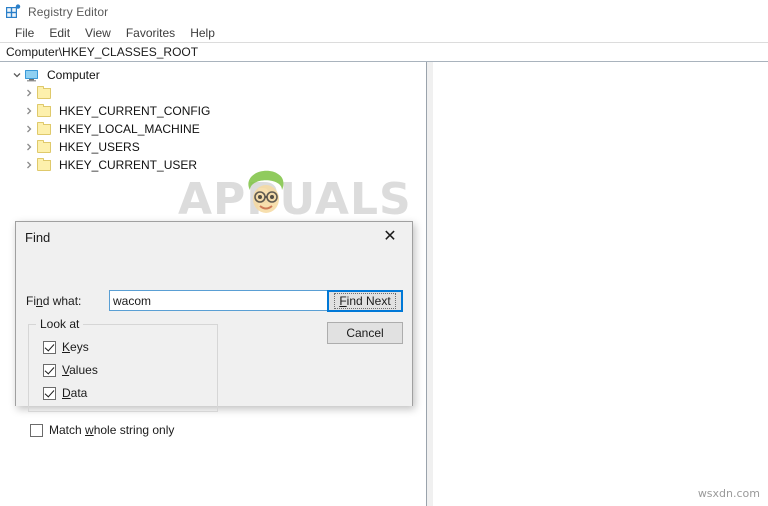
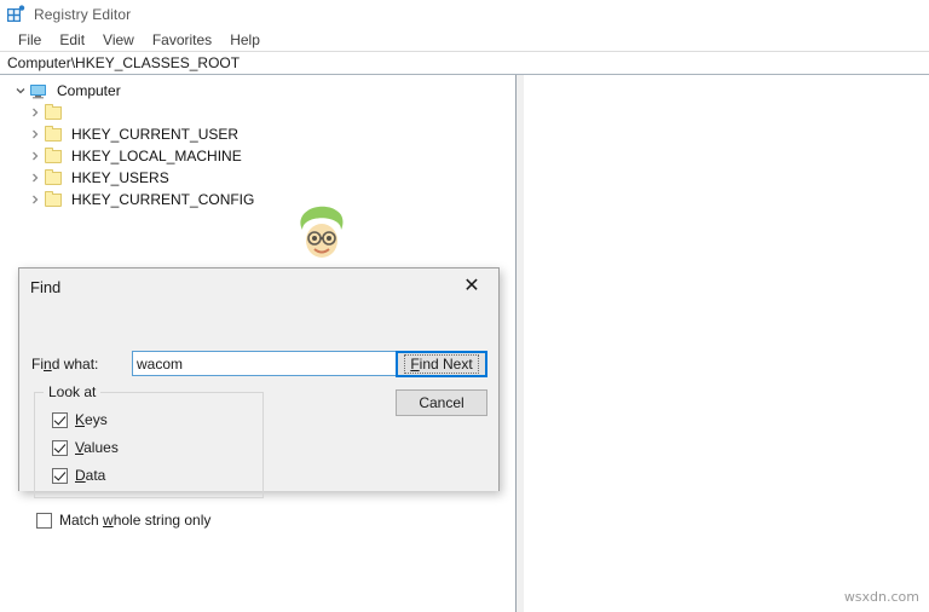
  Registry Editor
  File
  Edit
  View
  Favorites
  Help
  Computer\HKEY_CLASSES_ROOT
  Computer
- HKEY_CURRENT_CONFIG
+ HKEY_CURRENT_USER
  HKEY_LOCAL_MACHINE
  HKEY_USERS
- HKEY_CURRENT_USER
+ HKEY_CURRENT_CONFIG
- APPUALS
  wsxdn.com
  Find
  ✕
  Find what:
  wacom
  Find Next
  Cancel
  Look at
  Keys
  Values
  Data
  Match whole string only
